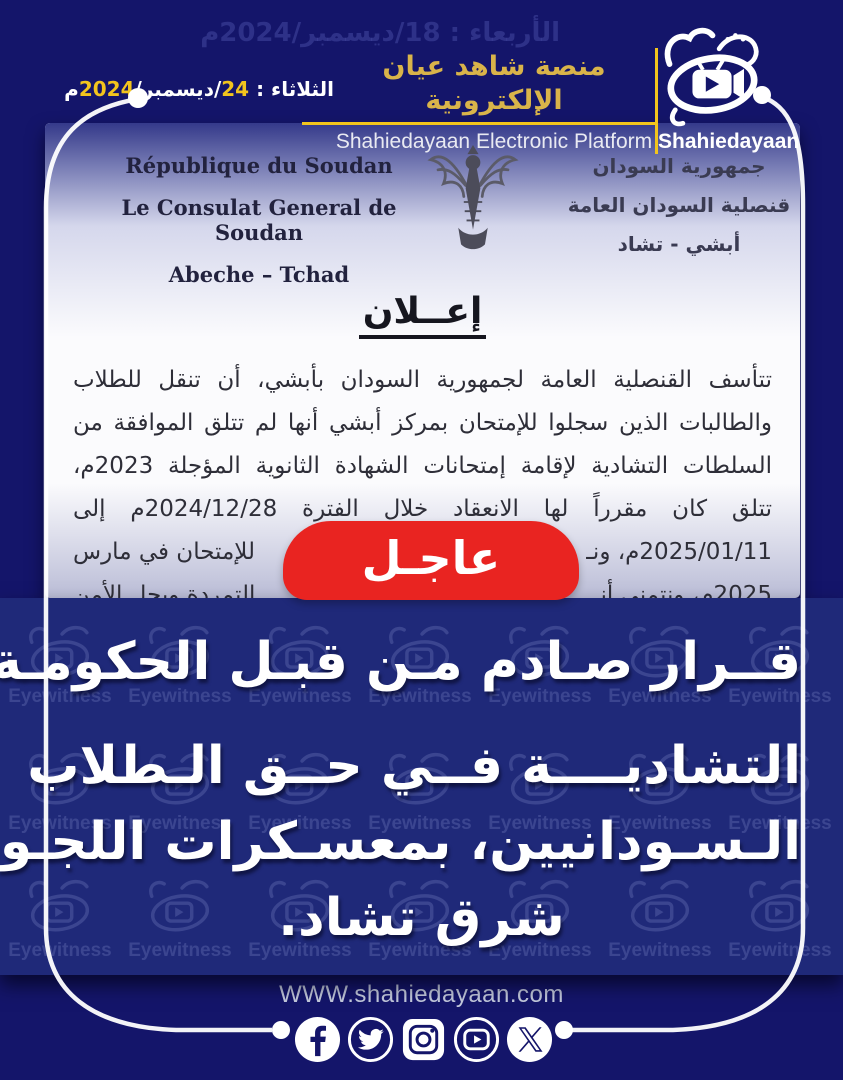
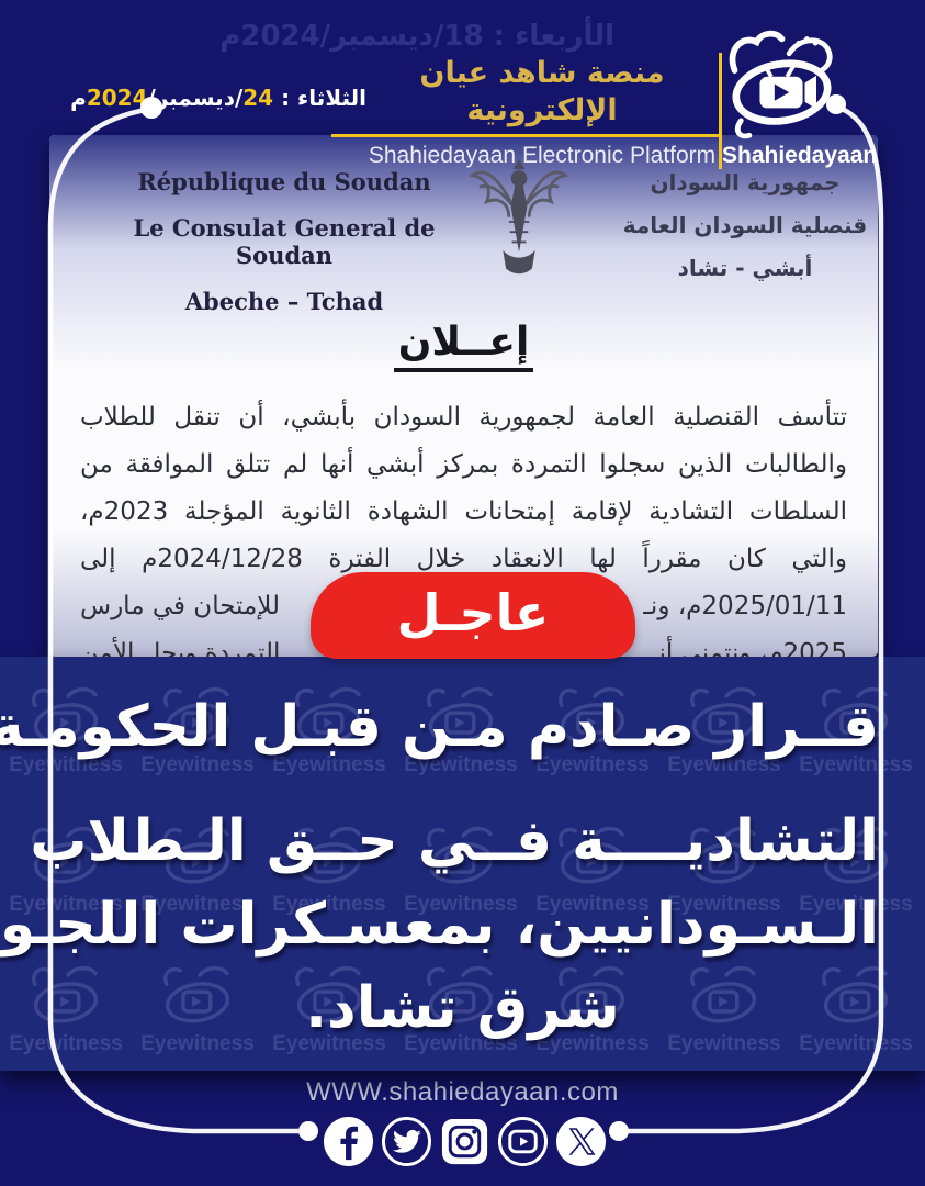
  الأربعاء : 18/ديسمبر/2024م
  منصة شاهد عيان الإلكترونية
  Shahiedayaan Electronic Platform
  الثلاثاء : 24/ديسمبر2024م
  Shahiedaya
  République du Soudan
  Le Consulat General de Soudan
  Abeche – Tchad
  جمهورية السودان
  قنصلية السودان العامة
  أبشي - تشاد
  إعــلان
  تتأسف القنصلية العامة لجمهورية السودان بأبشي، أن تنقل للطلاب
- والطالبات الذين سجلوا للإمتحان بمركز أبشي أنها لم تتلق الموافقة من
+ والطالبات الذين سجلوا التمردة بمركز أبشي أنها لم تتلق الموافقة من
  السلطات التشادية لإقامة إمتحانات الشهادة الثانوية المؤجلة 2023م،
- تتلق كان مقرراً لها الانعقاد خلال الفترة 2024/12/28م إلى
+ والتي كان مقرراً لها الانعقاد خلال الفترة 2024/12/28م إلى
  2025/01/11م، ونـ
  للإمتحان في مارس
  2025م، ونتمنى أنـ
  التمردة وبحل الأمن
  عاجـل
  Eyewitness
  Eyewitness
  Eyewitness
  Eyewitness
  Eyewitness
  Eyewitness
  Eyewitness
  Eyewitness
  Eyewitness
  Eyewitness
  Eyewitness
  Eyewitness
  Eyewitness
  Eyewitness
  Eyeitness
  Eyewitness
  Eyewitness
  Eyewitness
  Eyewitness
  Eyewitness
  Eyewitness
  قــرار صـادم مـن قبـل الحكومـة
  التشاديــــة فــي حــق الـطلاب
  الـسـودانيين، بمعسـكرات اللجـو
  شرق تشاد.
  WWW.shahiedayaan.com
